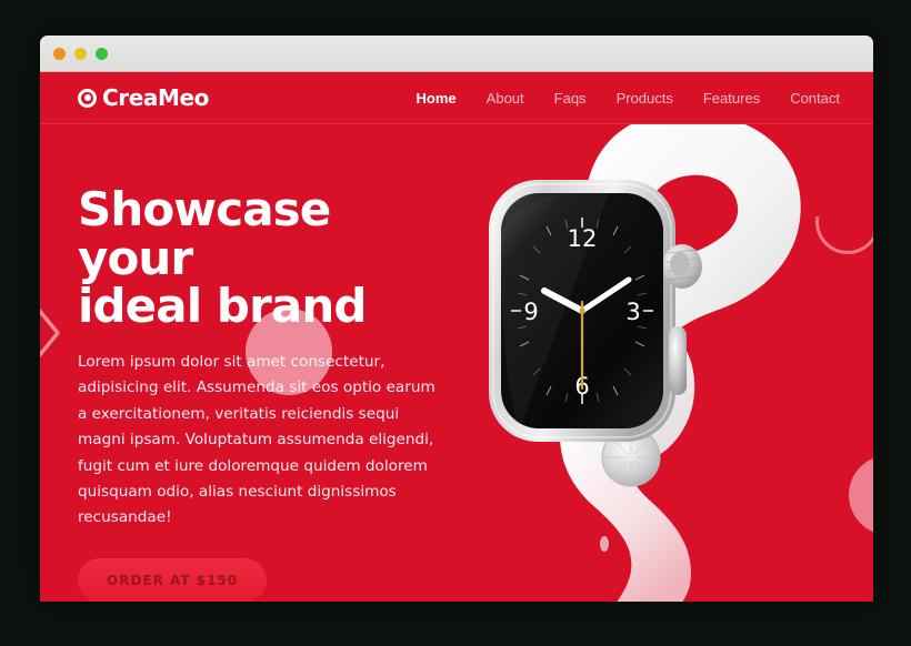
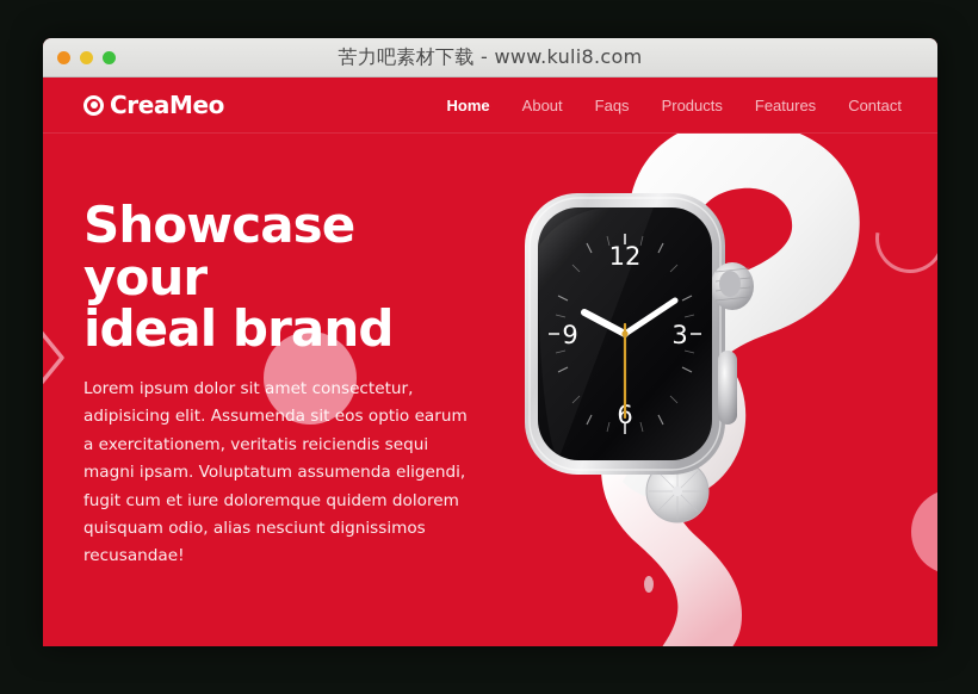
+ 苦力吧素材下载 - www.kuli8.com
  CreaMeo
  Home
  About
  Faqs
  Products
  Features
  Contact
  12
  3
  9
  Showcase your
  ideal brand
  Lorem ipsum dolor sit amet consectetur, adipisicing elit. Assumenda sit eos optio earum a exercitationem, veritatis reiciendis sequi magni ipsam. Voluptatum assumenda eligendi, fugit cum et iure doloremque quidem dolorem quisquam odio, alias nesciunt dignissimos recusandae!
- ORDER AT $150
